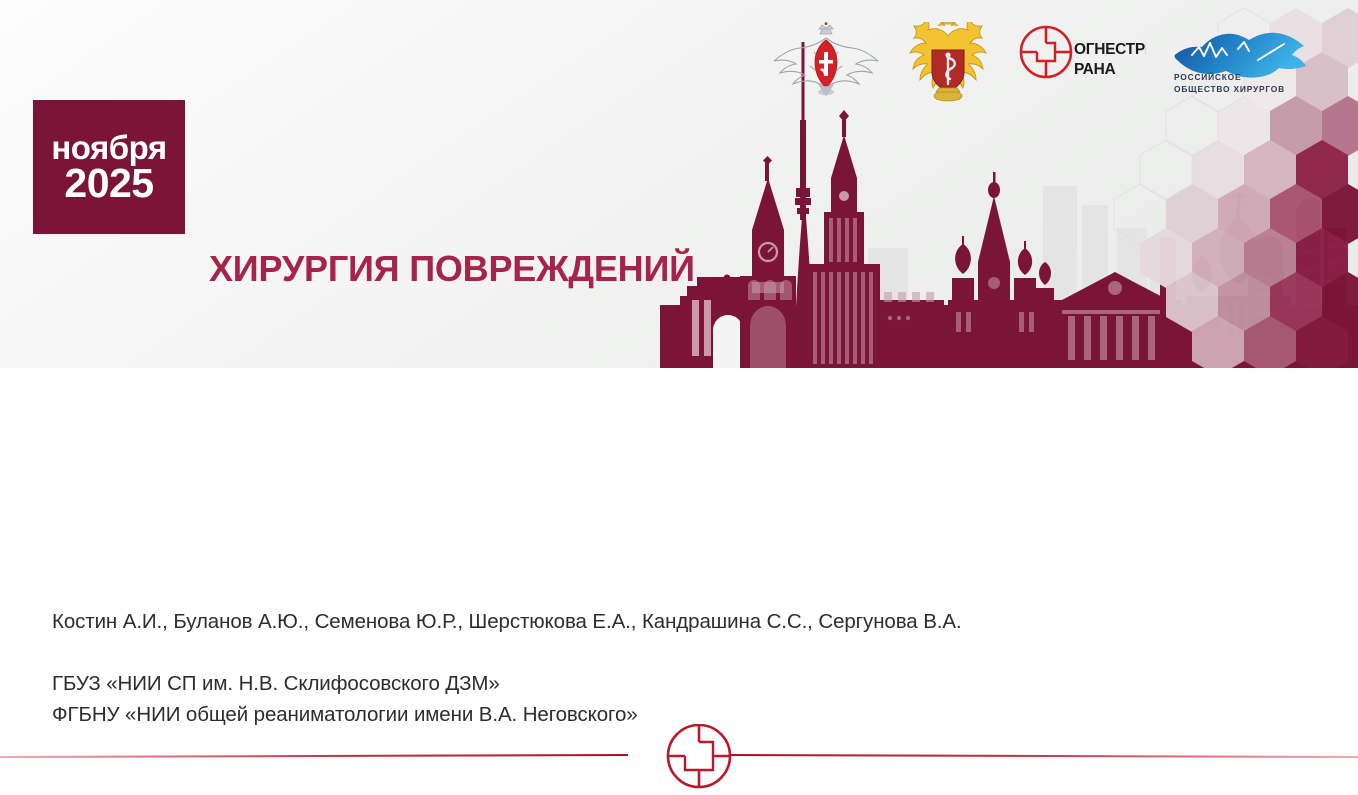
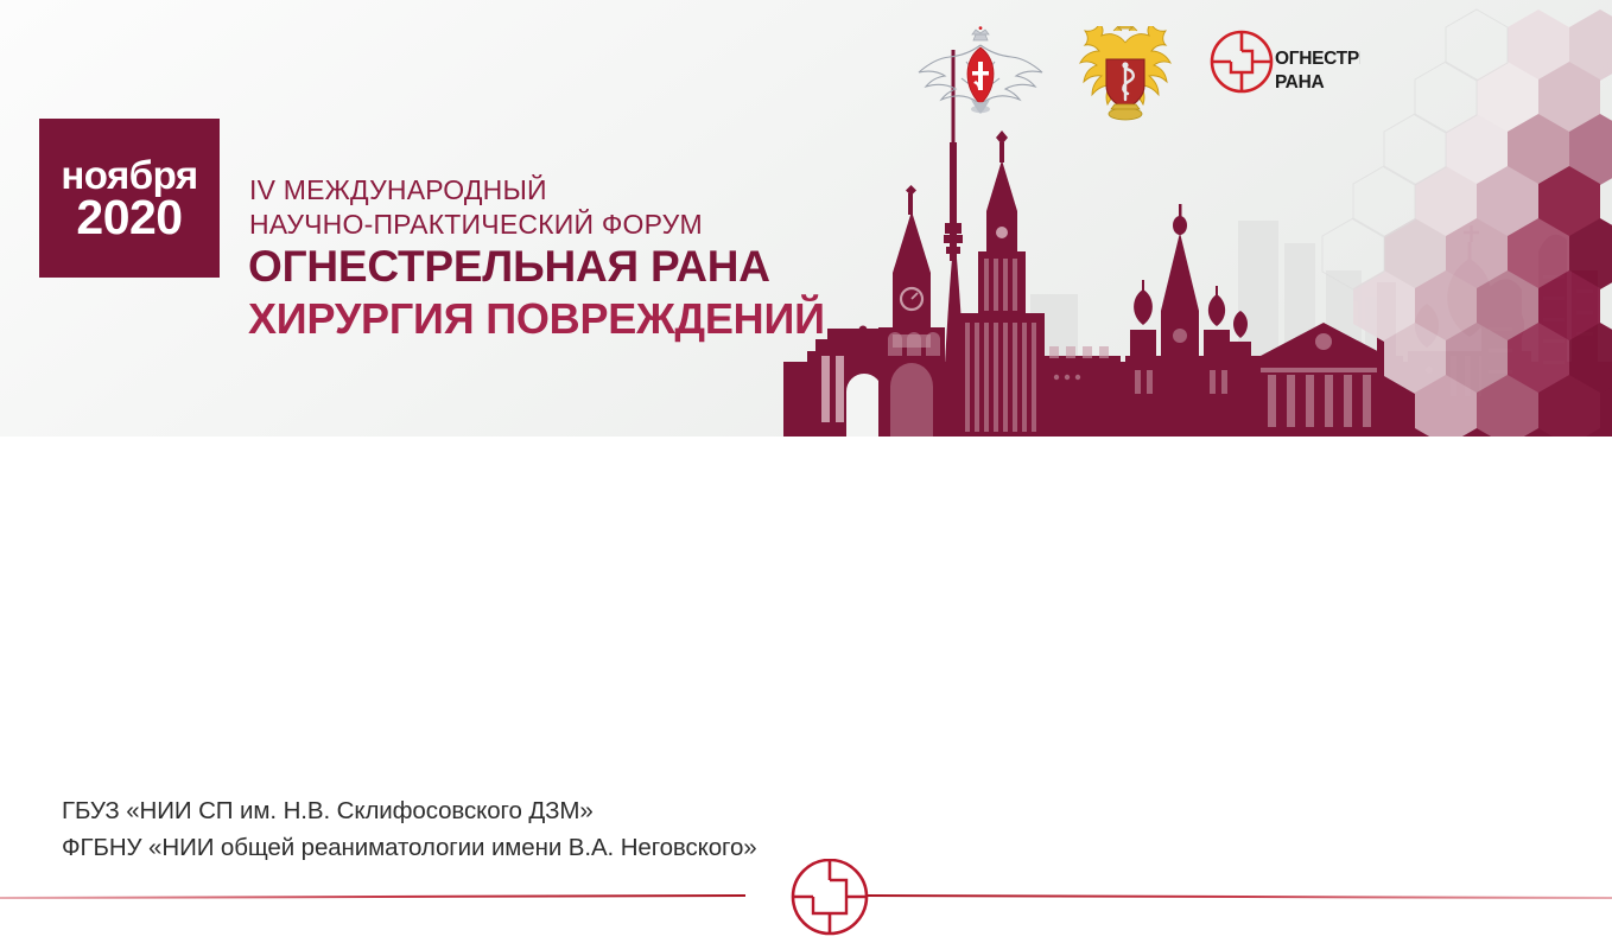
  ноября
- 2025
+ 2020
+ IV МЕЖДУНАРОДНЫЙ
+ НАУЧНО-ПРАКТИЧЕСКИЙ ФОРУМ
+ ОГНЕСТРЕЛЬНАЯ РАНА
  ХИРУРГИЯ ПОВРЕЖДЕНИЙ
  РАНА
- РОССИЙСКОЕ
- ОБЩЕСТВО ХИРУРГОВ
- Костин А.И., Буланов А.Ю., Семенова Ю.Р., Шерстюкова Е.А., Кандрашина С.С., Сергунова В.А.
  ГБУЗ «НИИ СП им. Н.В. Склифосовского ДЗМ»
  ФГБНУ «НИИ общей реаниматологии имени В.А. Неговского»
